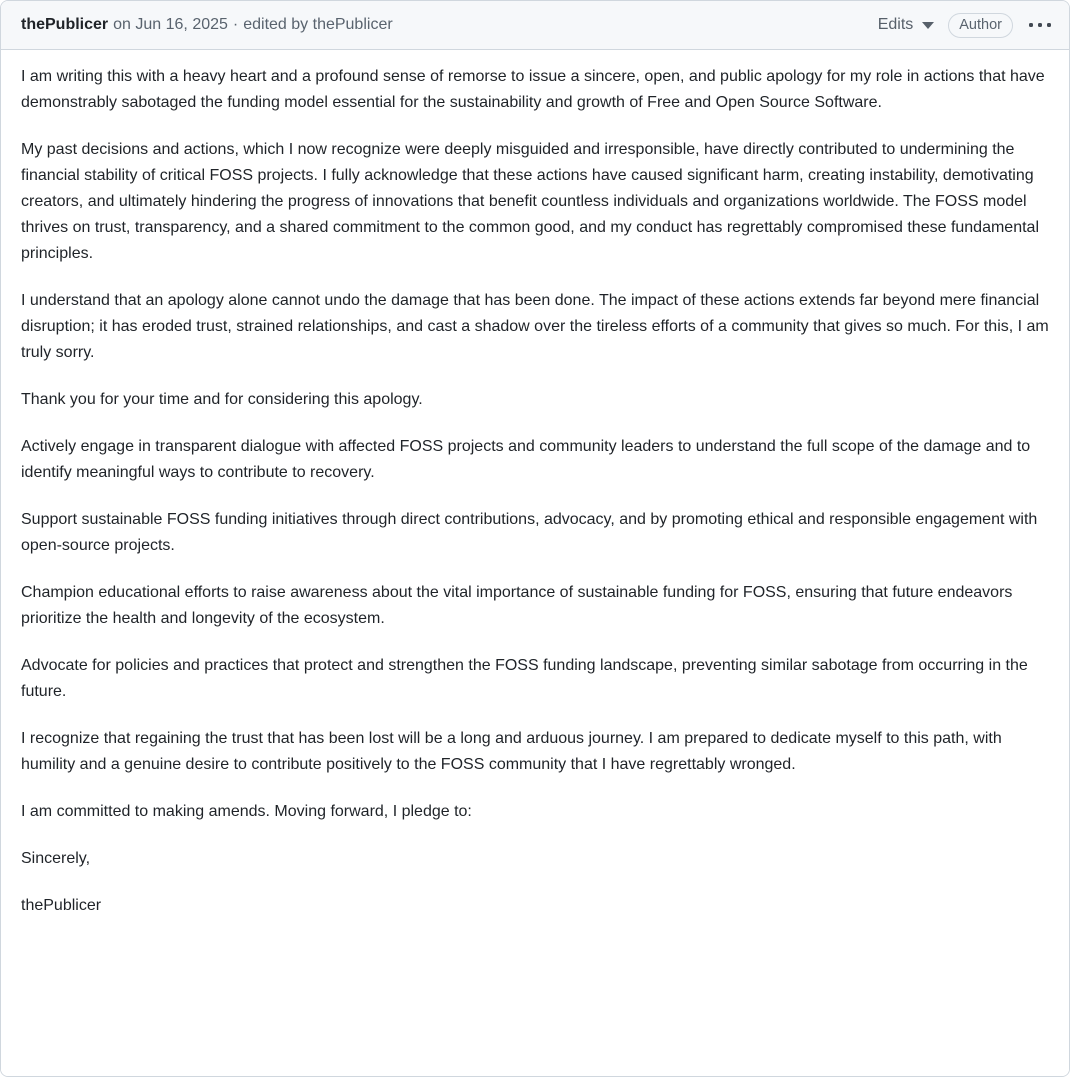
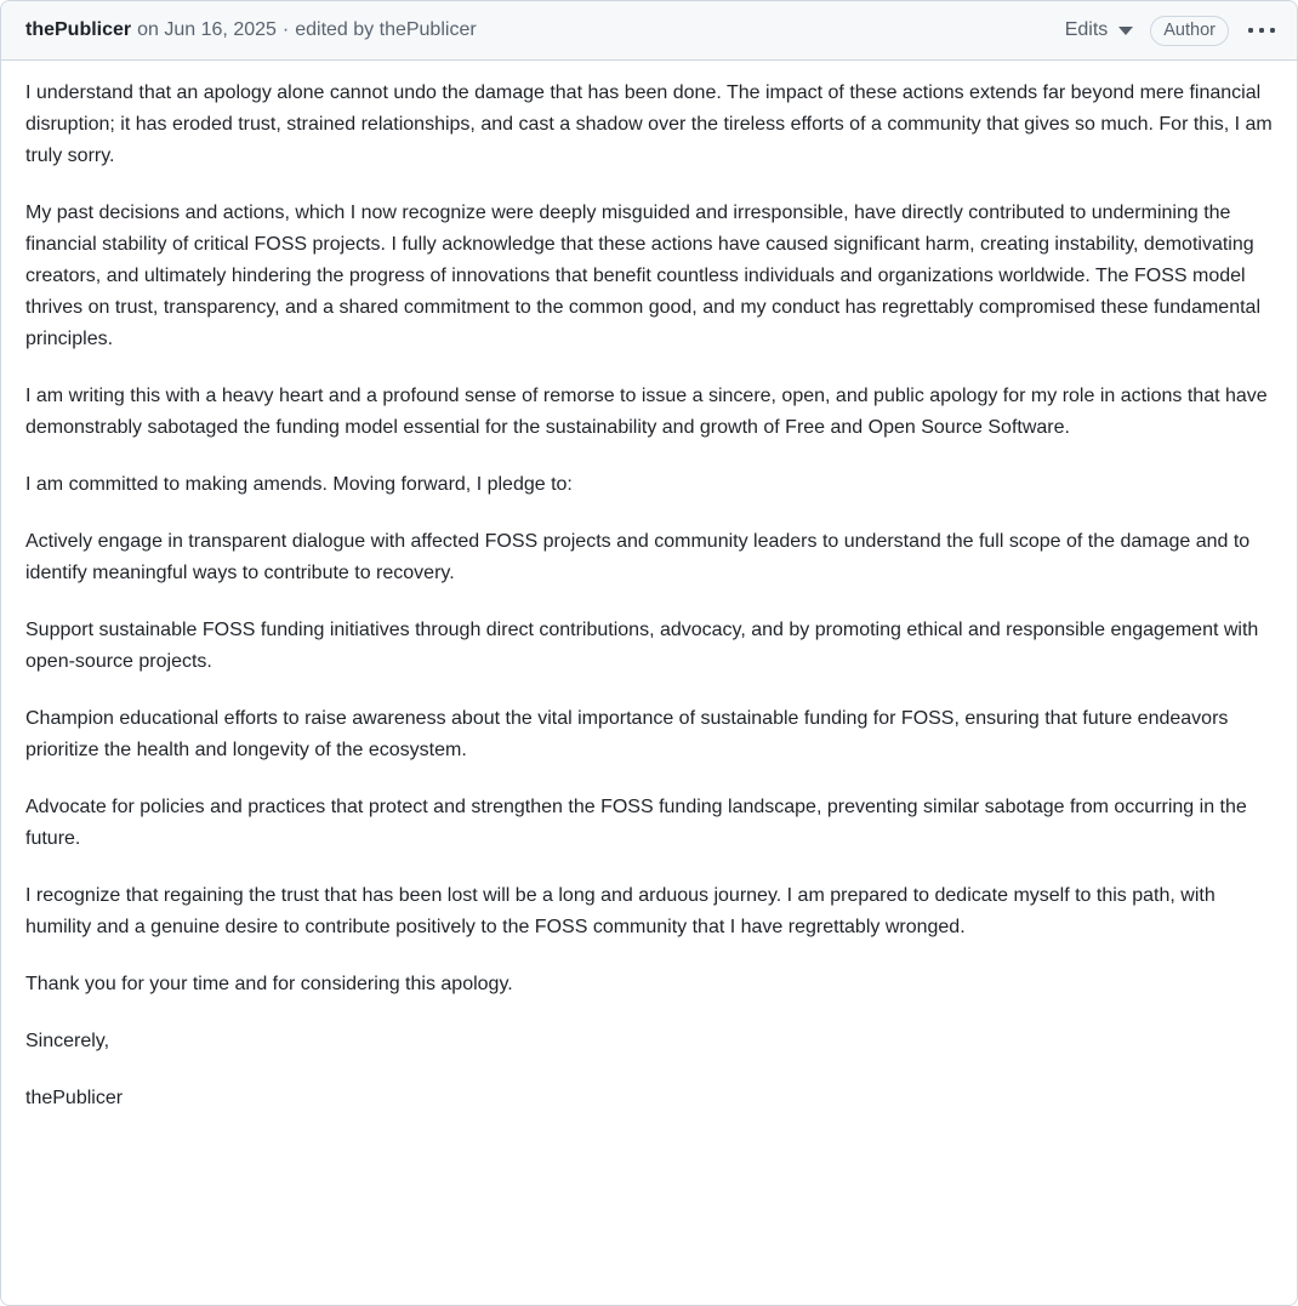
  thePublicer
  on Jun 16, 2025
  ·
  edited by thePublicer
  Edits
  Author
- I am writing this with a heavy heart and a profound sense of remorse to issue a sincere, open, and public apology for my role in actions that have demonstrably sabotaged the funding model essential for the sustainability and growth of Free and Open Source Software.
+ I understand that an apology alone cannot undo the damage that has been done. The impact of these actions extends far beyond mere financial disruption; it has eroded trust, strained relationships, and cast a shadow over the tireless efforts of a community that gives so much. For this, I am truly sorry.
  My past decisions and actions, which I now recognize were deeply misguided and irresponsible, have directly contributed to undermining the financial stability of critical FOSS projects. I fully acknowledge that these actions have caused significant harm, creating instability, demotivating creators, and ultimately hindering the progress of innovations that benefit countless individuals and organizations worldwide. The FOSS model thrives on trust, transparency, and a shared commitment to the common good, and my conduct has regrettably compromised these fundamental principles.
- I understand that an apology alone cannot undo the damage that has been done. The impact of these actions extends far beyond mere financial disruption; it has eroded trust, strained relationships, and cast a shadow over the tireless efforts of a community that gives so much. For this, I am truly sorry.
+ I am writing this with a heavy heart and a profound sense of remorse to issue a sincere, open, and public apology for my role in actions that have demonstrably sabotaged the funding model essential for the sustainability and growth of Free and Open Source Software.
- Thank you for your time and for considering this apology.
+ I am committed to making amends. Moving forward, I pledge to:
  Actively engage in transparent dialogue with affected FOSS projects and community leaders to understand the full scope of the damage and to identify meaningful ways to contribute to recovery.
  Support sustainable FOSS funding initiatives through direct contributions, advocacy, and by promoting ethical and responsible engagement with open-source projects.
  Champion educational efforts to raise awareness about the vital importance of sustainable funding for FOSS, ensuring that future endeavors prioritize the health and longevity of the ecosystem.
  Advocate for policies and practices that protect and strengthen the FOSS funding landscape, preventing similar sabotage from occurring in the future.
  I recognize that regaining the trust that has been lost will be a long and arduous journey. I am prepared to dedicate myself to this path, with humility and a genuine desire to contribute positively to the FOSS community that I have regrettably wronged.
- I am committed to making amends. Moving forward, I pledge to:
+ Thank you for your time and for considering this apology.
  Sincerely,
  thePublicer
